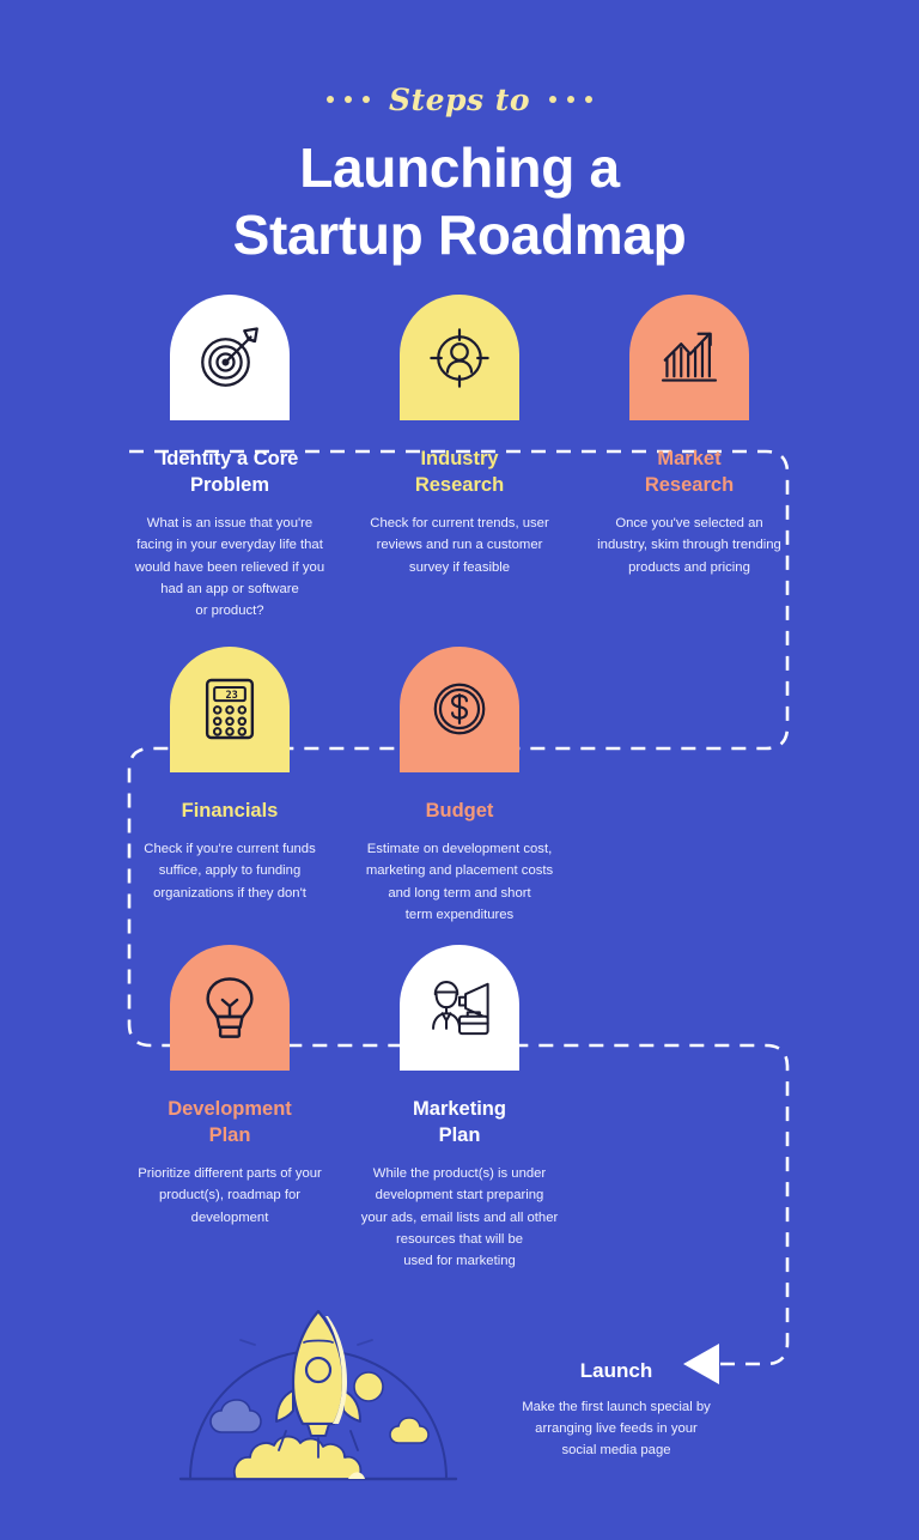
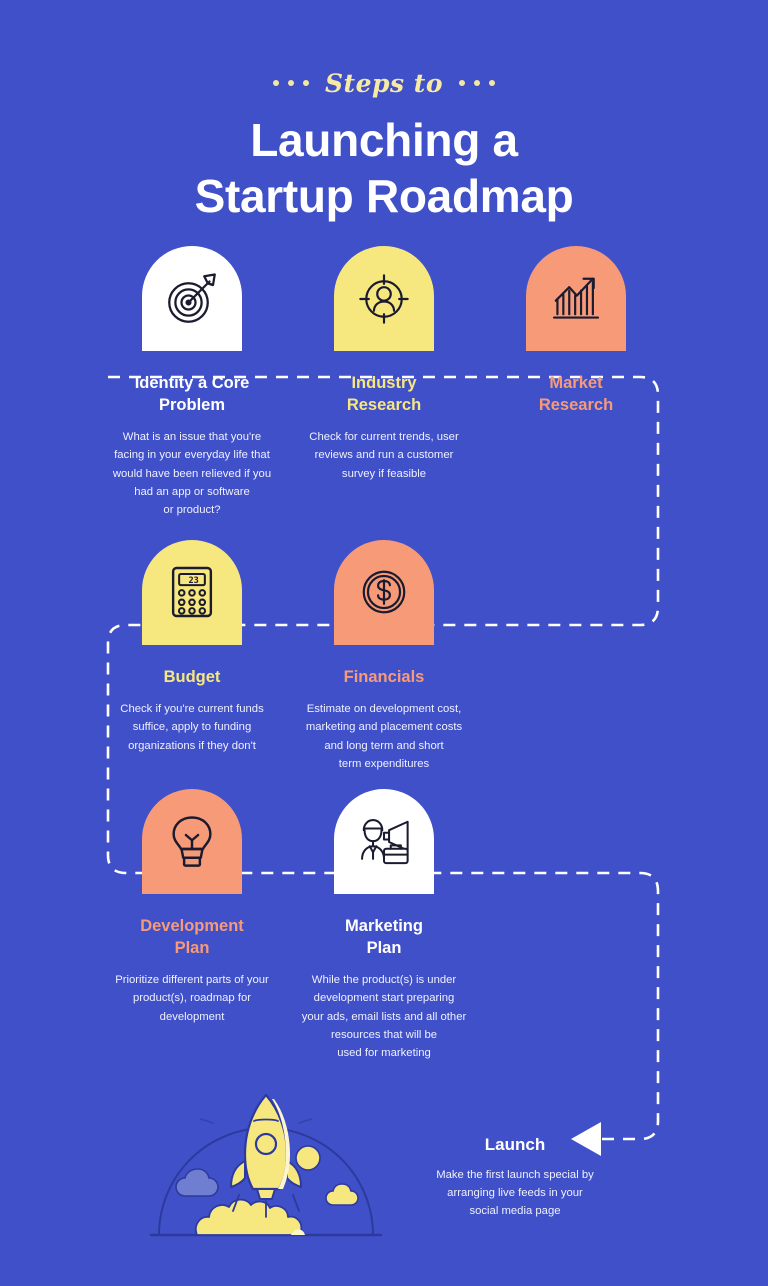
  Steps to
  Launching a
  Startup Roadmap
  Identity a Core
  Problem
  What is an issue that you're
  facing in your everyday life that
  would have been relieved if you
  had an app or software
  or product?
  Industry
  Research
  Check for current trends, user
  reviews and run a customer
  survey if feasible
  Market
  Research
- Once you've selected an
- industry, skim through trending
- products and pricing
  23
- Financials
+ Budget
  Check if you're current funds
  suffice, apply to funding
  organizations if they don't
- Budget
+ Financials
  Estimate on development cost,
  marketing and placement costs
  and long term and short
  term expenditures
  Development
  Plan
  Prioritize different parts of your
  product(s), roadmap for
  development
  Marketing
  Plan
  While the product(s) is under
  development start preparing
  your ads, email lists and all other
  resources that will be
  used for marketing
  Launch
  Make the first launch special by
  arranging live feeds in your
  social media page
